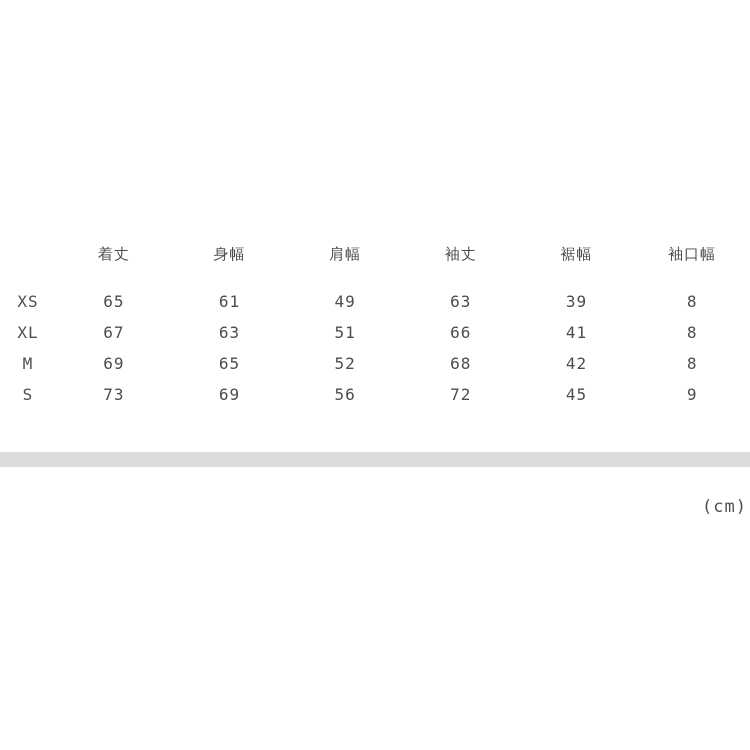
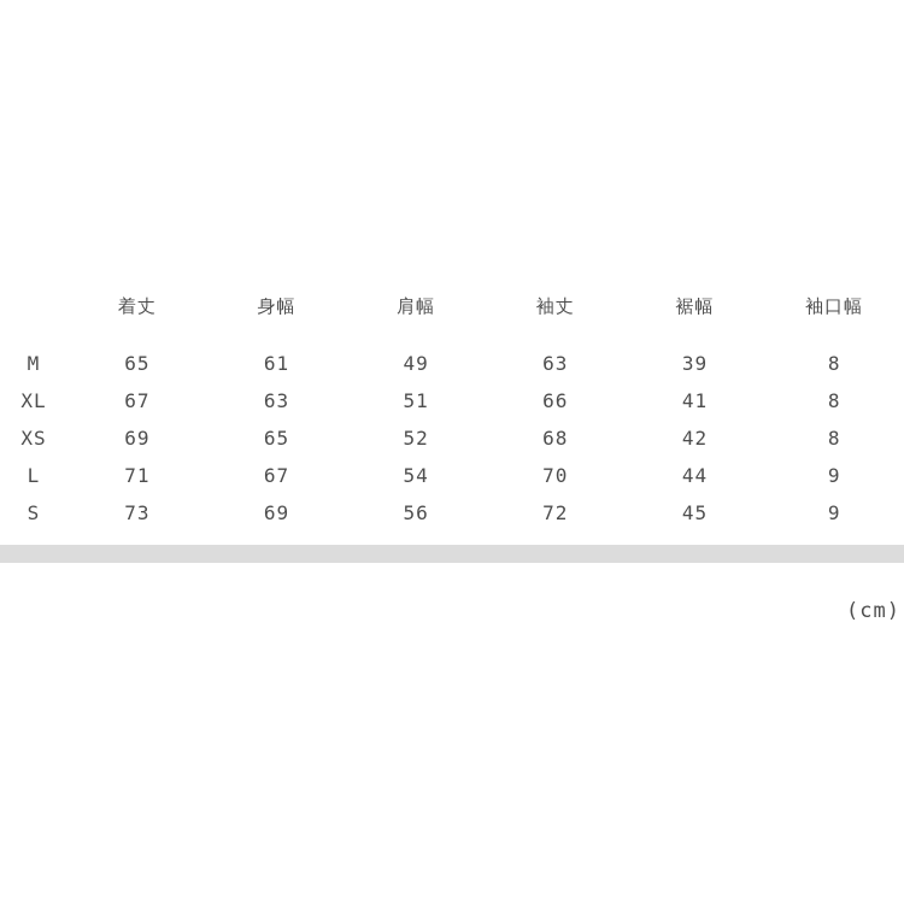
  	着丈	身幅	肩幅	袖丈	裾幅	袖口幅
- XS	65	61	49	63	39	8
+ M	65	61	49	63	39	8
  XL	67	63	51	66	41	8
- M	69	65	52	68	42	8
+ XS	69	65	52	68	42	8
+ L	71	67	54	70	44	9
  S	73	69	56	72	45	9
  (cm)
